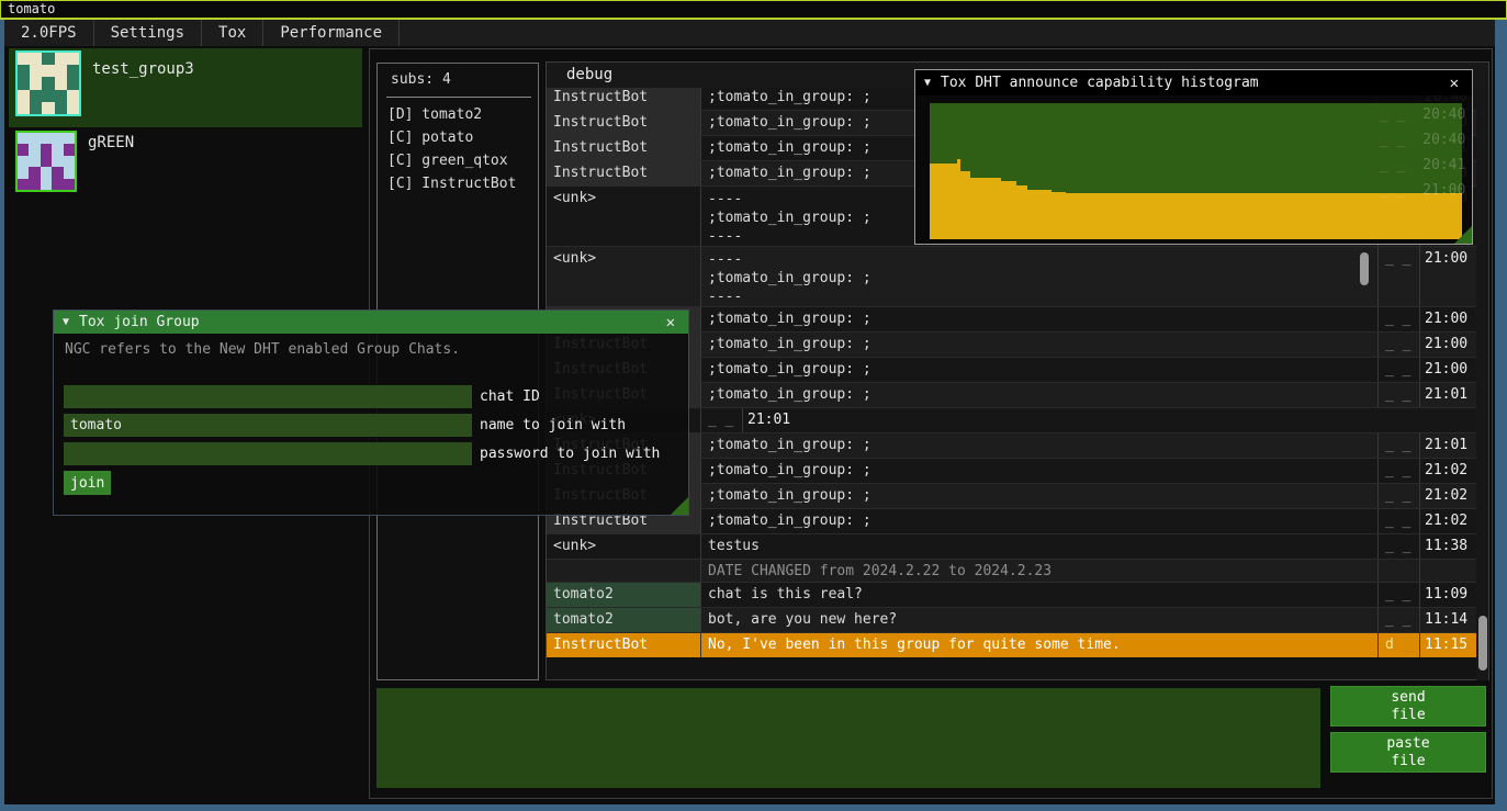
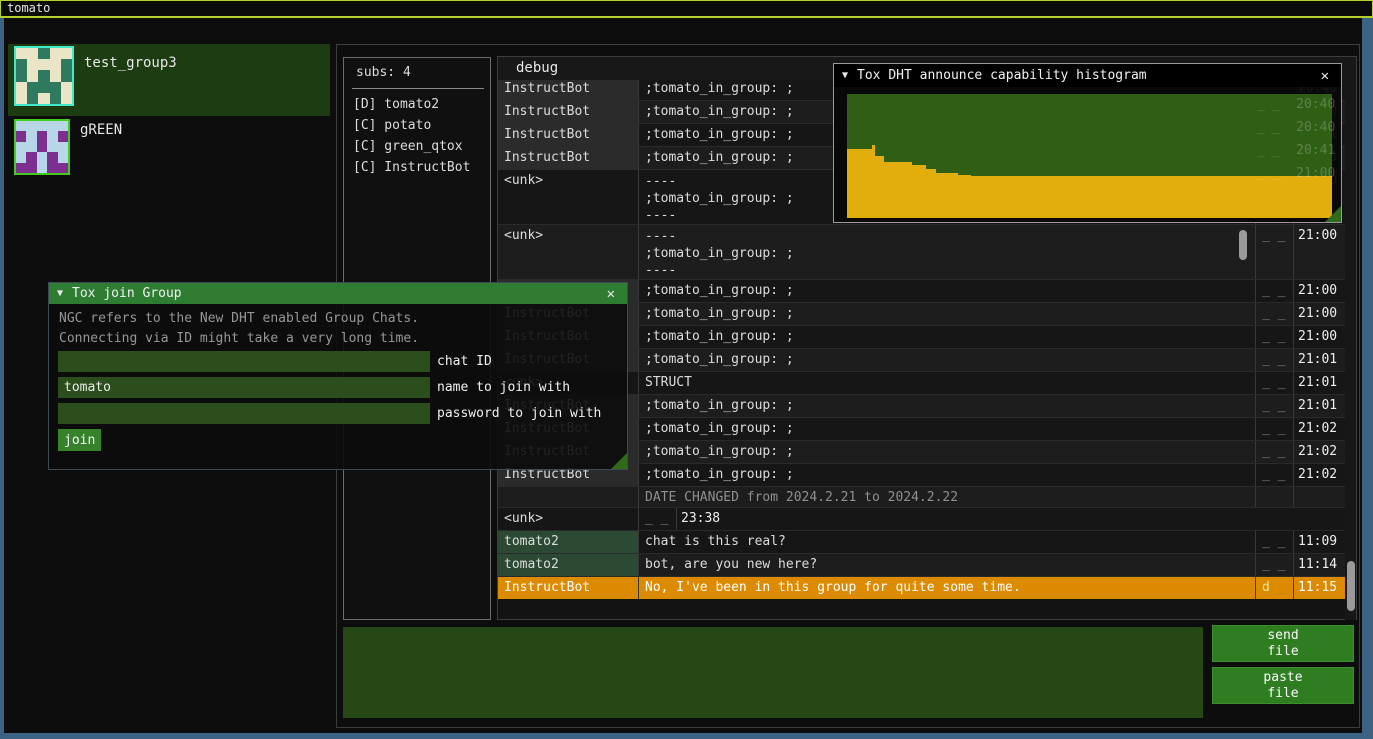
  tomato
- 2.0FPS
- Settings
- Tox
- Performance
  test_group3
  gREEN
  subs: 4
  [D] tomato2
  [C] potato
  [C] green_qtox
  [C] InstructBot
  debug
  InstructBot
  ;tomato_in_group: ;
  InstructBot
  ;tomato_in_group: ;
  InstructBot
  ;tomato_in_group: ;
  InstructBot
  ;tomato_in_group: ;
  <unk>
  ----
  ;tomato_in_group: ;
  ----
  <unk>
  ----
  ;tomato_in_group: ;
  ----
  _ _
  21:00
  ;tomato_in_group: ;
  _ _
  21:00
  ;tomato_in_group: ;
  _ _
  21:00
  ;tomato_in_group: ;
  _ _
  21:00
  ;tomato_in_group: ;
  _ _
  21:01
+ STRUCT
  _ _
  21:01
  ;tomato_in_group: ;
  _ _
  21:01
  ;tomato_in_group: ;
  _ _
  21:02
  ;tomato_in_group: ;
  _ _
  21:02
  InstructBot
  ;tomato_in_group: ;
  _ _
  21:02
+ DATE CHANGED from 2024.2.21 to 2024.2.22
  <unk>
- testus
  _ _
- 11:38
+ 23:38
- DATE CHANGED from 2024.2.22 to 2024.2.23
  tomato2
  chat is this real?
  _ _
  11:09
  tomato2
  bot, are you new here?
  _ _
  11:14
  InstructBot
  No, I've been in this group for quite some time.
  11:15
  send
  file
  paste
  file
  ▼
  Tox join Group
  ✕
  NGC refers to the New DHT enabled Group Chats.
+ Connecting via ID might take a very long time.
  chat ID
  tomato
  name to join with
  password to join with
  join
  ▼
  Tox DHT announce capability histogram
  ✕
  _ _ 20:40
  _ _ 20:40
  _ _ 20:41
  _ _ 21:00
